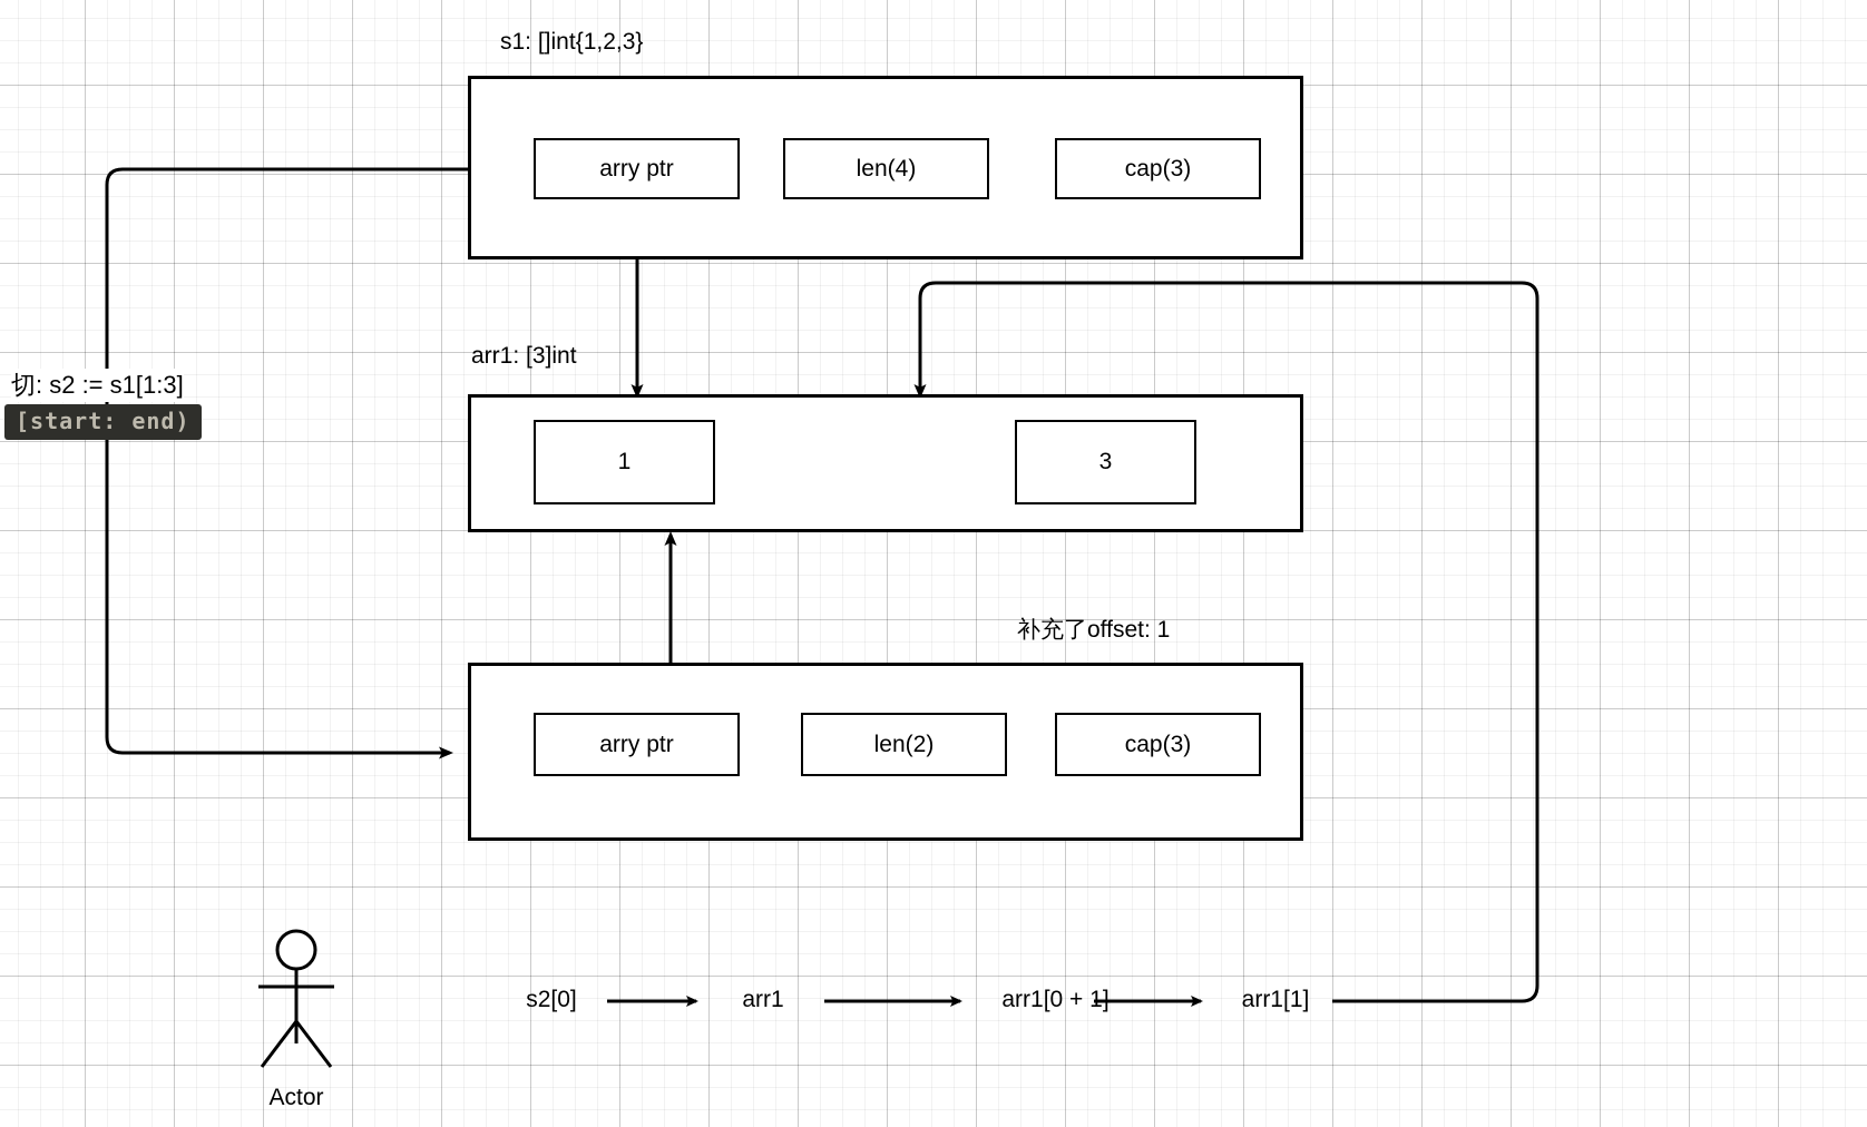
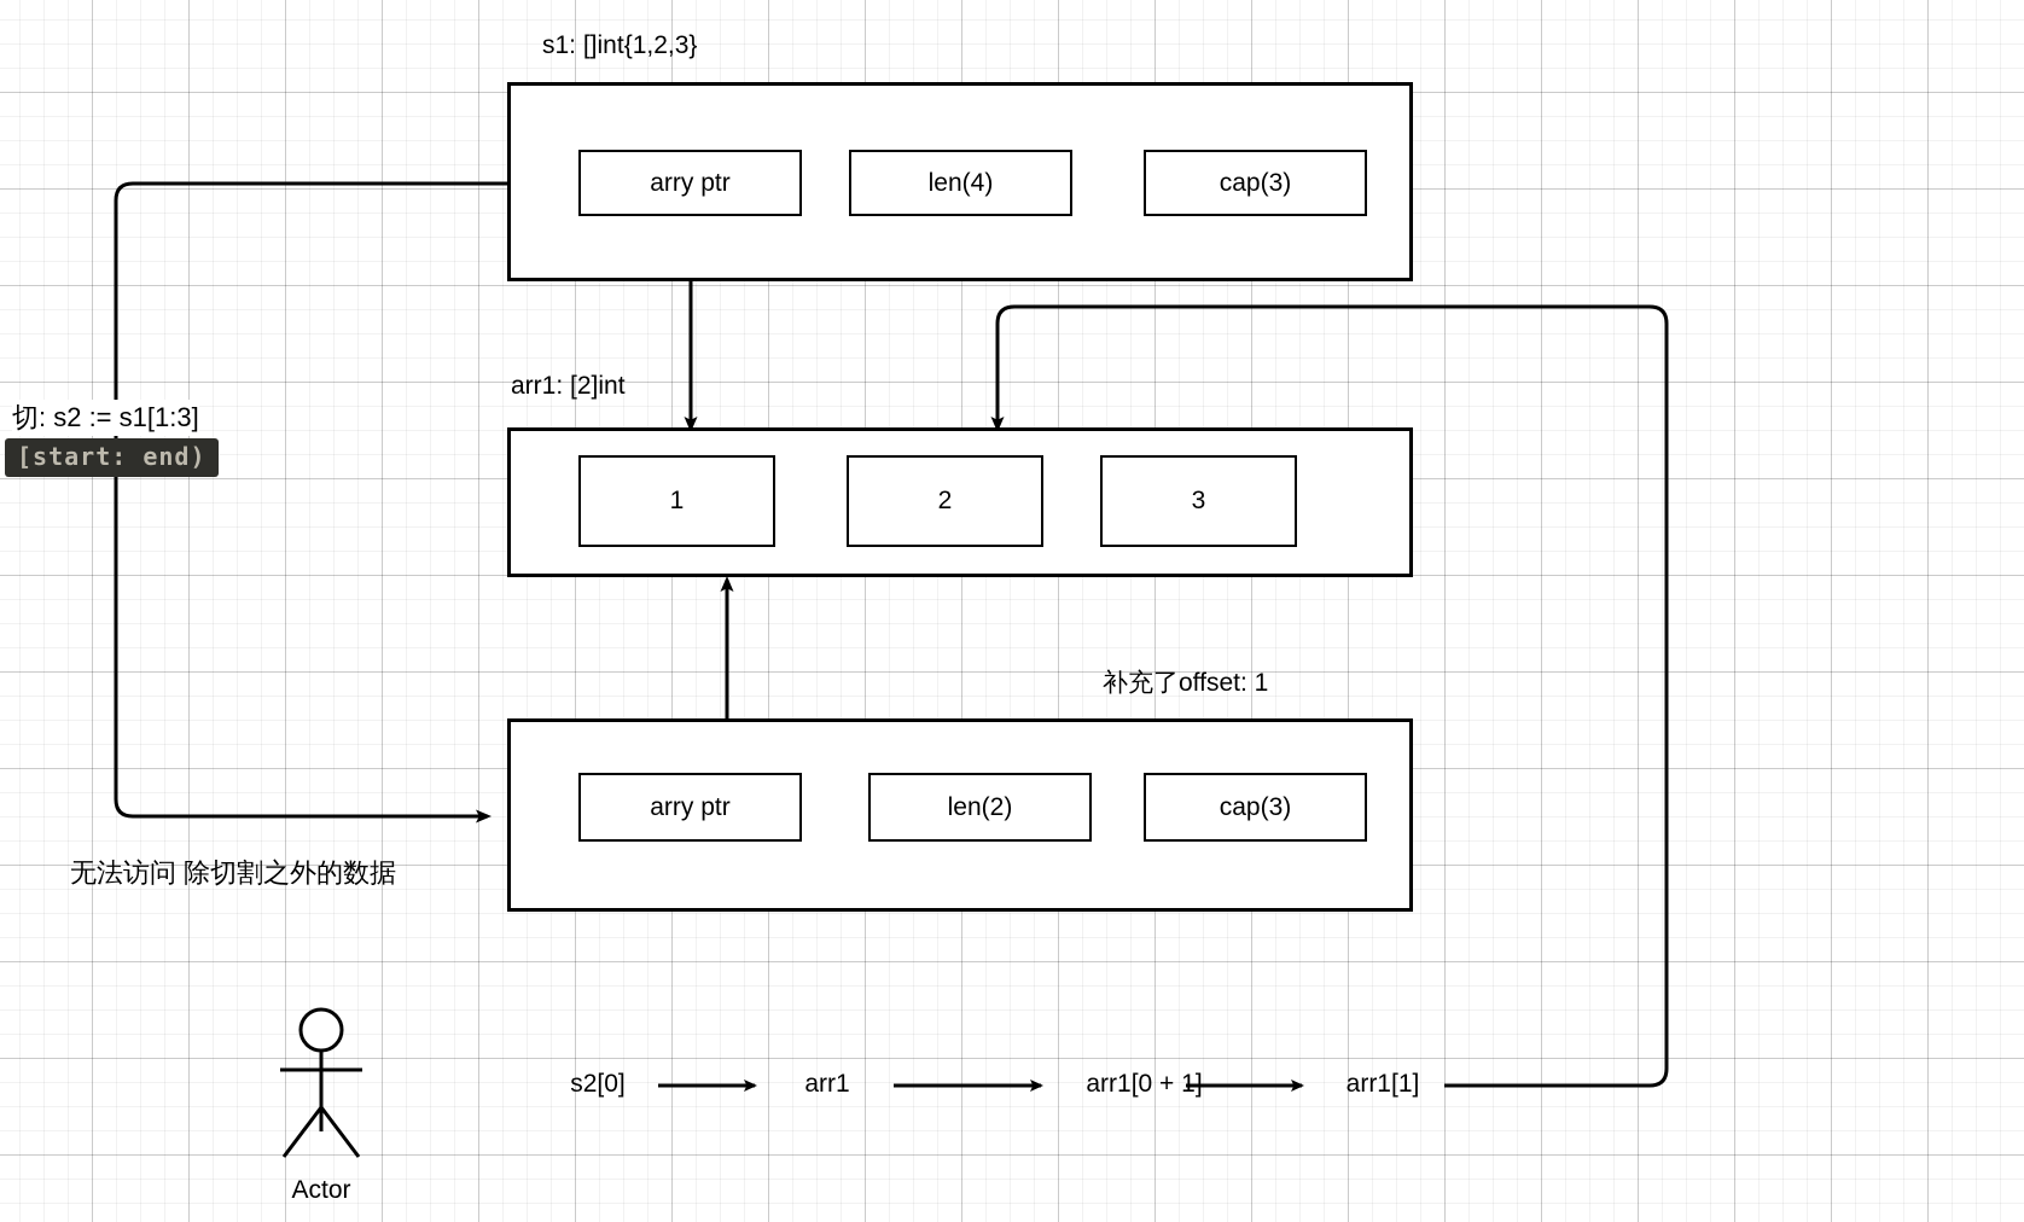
  s1: []int{1,2,3}
  arry ptr
  len(4)
  cap(3)
- arr1: [3]int
+ arr1: [2]int
  1
+ 2
  3
  补充了offset: 1
  arry ptr
  len(2)
  cap(3)
  切: s2 := s1[1:3]
  [start: end)
+ 无法访问 除切割之外的数据
  s2[0]
  arr1
  arr1[0 + 1]
  arr1[1]
  Actor
